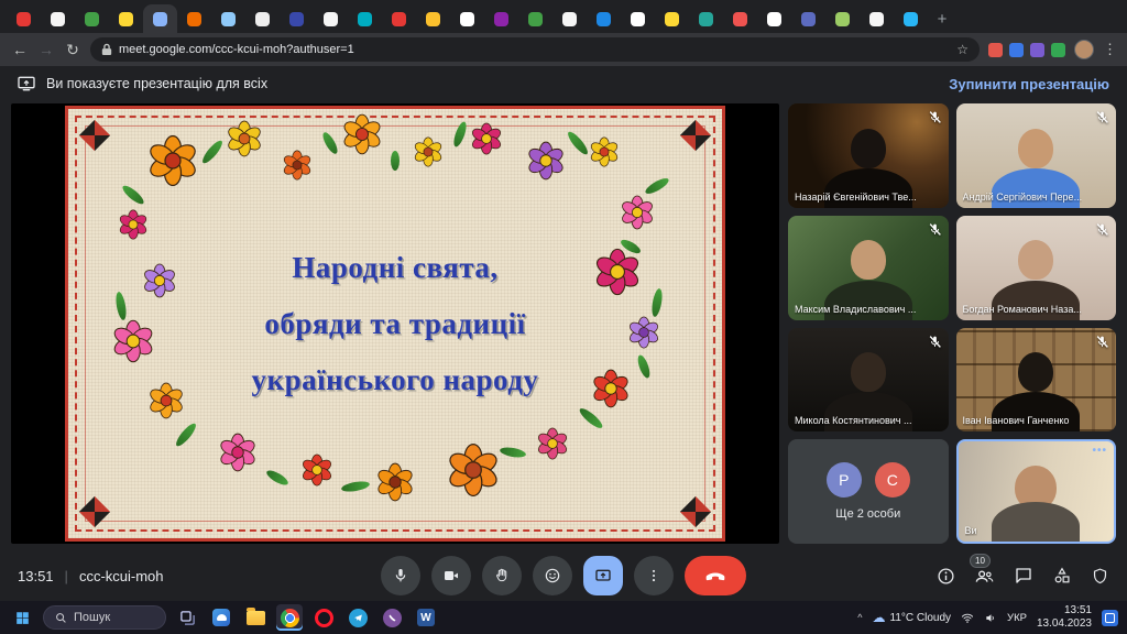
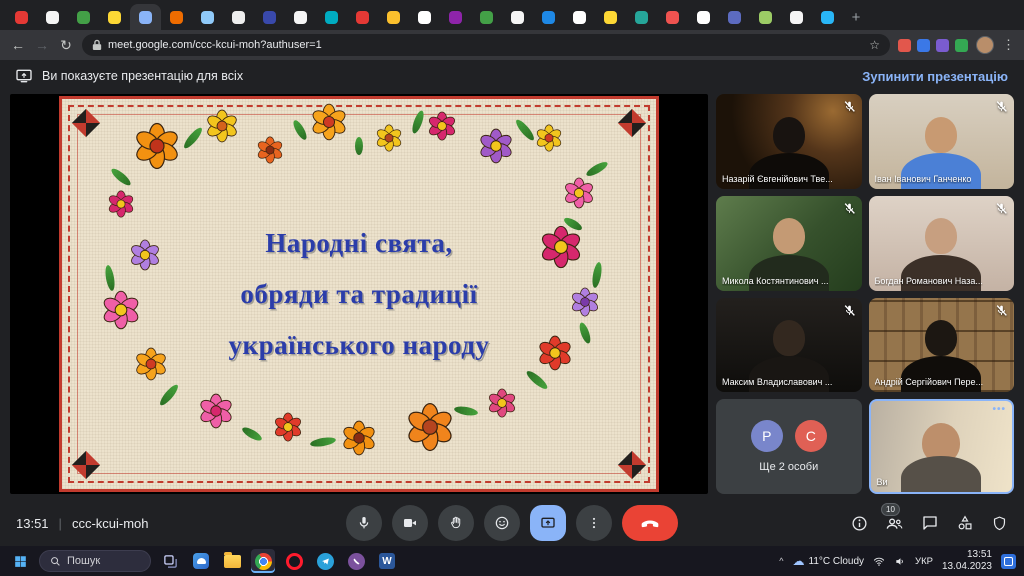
  +
  ←
  →
  ↻
  meet.google.com/ccc-kcui-moh?authuser=1
  ☆
  ⋮
  Ви показуєте презентацію для всіх
  Зупинити презентацію
  Народні свята,
  обряди та традиції
  українського народу
  Назарій Євгенійович Тве...
- Андрій Сергійович Пере...
+ Іван Іванович Ганченко
- Максим Владиславович ...
+ Микола Костянтинович ...
  Богдан Романович Наза...
- Микола Костянтинович ...
+ Максим Владиславович ...
- Іван Іванович Ганченко
+ Андрій Сергійович Пере...
  Р
  С
  Ще 2 особи
  Ви
  •••
  13:51
  |
  ccc-kcui-moh
  10
  Пошук
  W
  ^
  ☁
  11°C Cloudy
  УКР
  13:51
  13.04.2023
